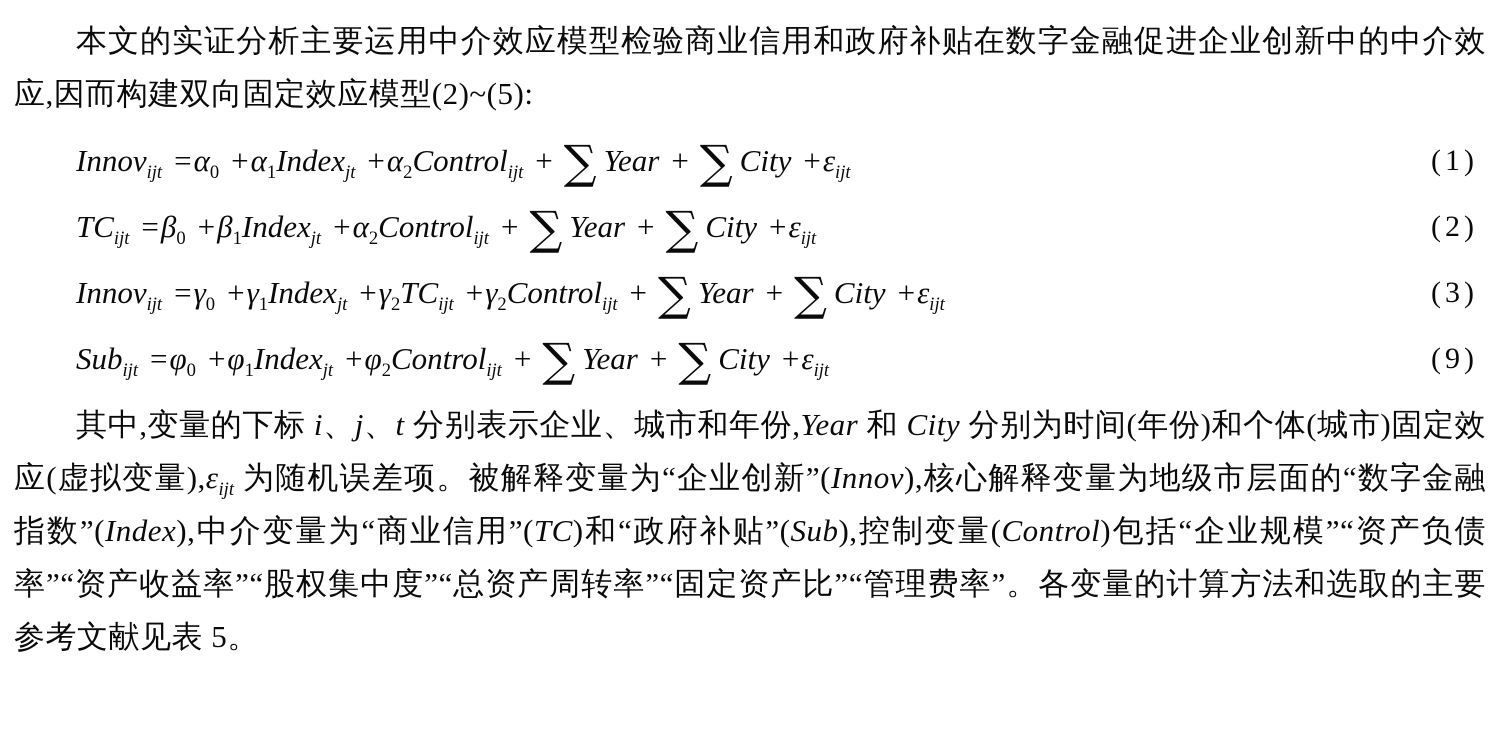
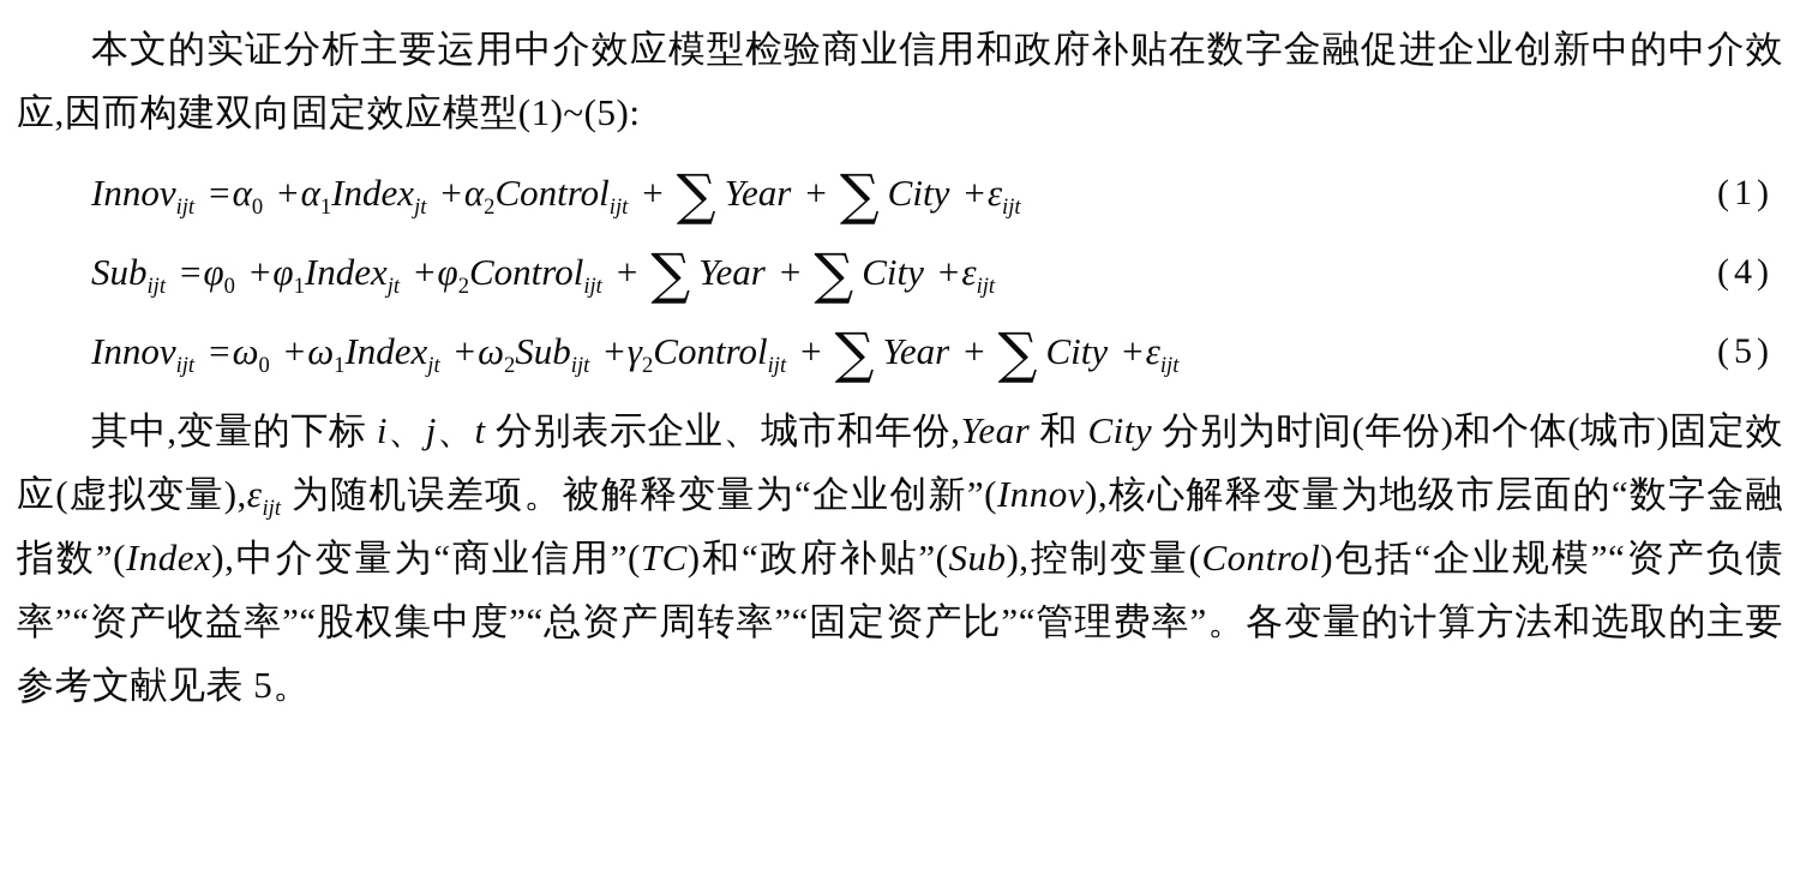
- 本文的实证分析主要运用中介效应模型检验商业信用和政府补贴在数字金融促进企业创新中的中介效应,因而构建双向固定效应模型(2)~(5):
+ 本文的实证分析主要运用中介效应模型检验商业信用和政府补贴在数字金融促进企业创新中的中介效应,因而构建双向固定效应模型(1)~(5):
  Innovijt=α0+α1Indexjt+α2Controlijt+ ∑ Year + ∑ City +εijt
  (1)
- TCijt=β0+β1Indexjt+α2Controlijt+ ∑ Year + ∑ City +εijt
- (2)
- Innovijt=γ0+γ1Indexjt+γ2TCijt+γ2Controlijt+ ∑ Year + ∑ City +εijt
- (3)
  Subijt=φ0+φ1Indexjt+φ2Controlijt+ ∑ Year + ∑ City +εijt
- (9)
+ (4)
+ Innovijt=ω0+ω1Indexjt+ω2Subijt+γ2Controlijt+ ∑ Year + ∑ City +εijt
+ (5)
  其中,变量的下标 i、j、t 分别表示企业、城市和年份,Year 和 City 分别为时间(年份)和个体(城市)固定效应(虚拟变量),εijt 为随机误差项。被解释变量为“企业创新”(Innov),核心解释变量为地级市层面的“数字金融指数”(Index),中介变量为“商业信用”(TC)和“政府补贴”(Sub),控制变量(Control)包括“企业规模”“资产负债率”“资产收益率”“股权集中度”“总资产周转率”“固定资产比”“管理费率”。各变量的计算方法和选取的主要参考文献见表 5。
